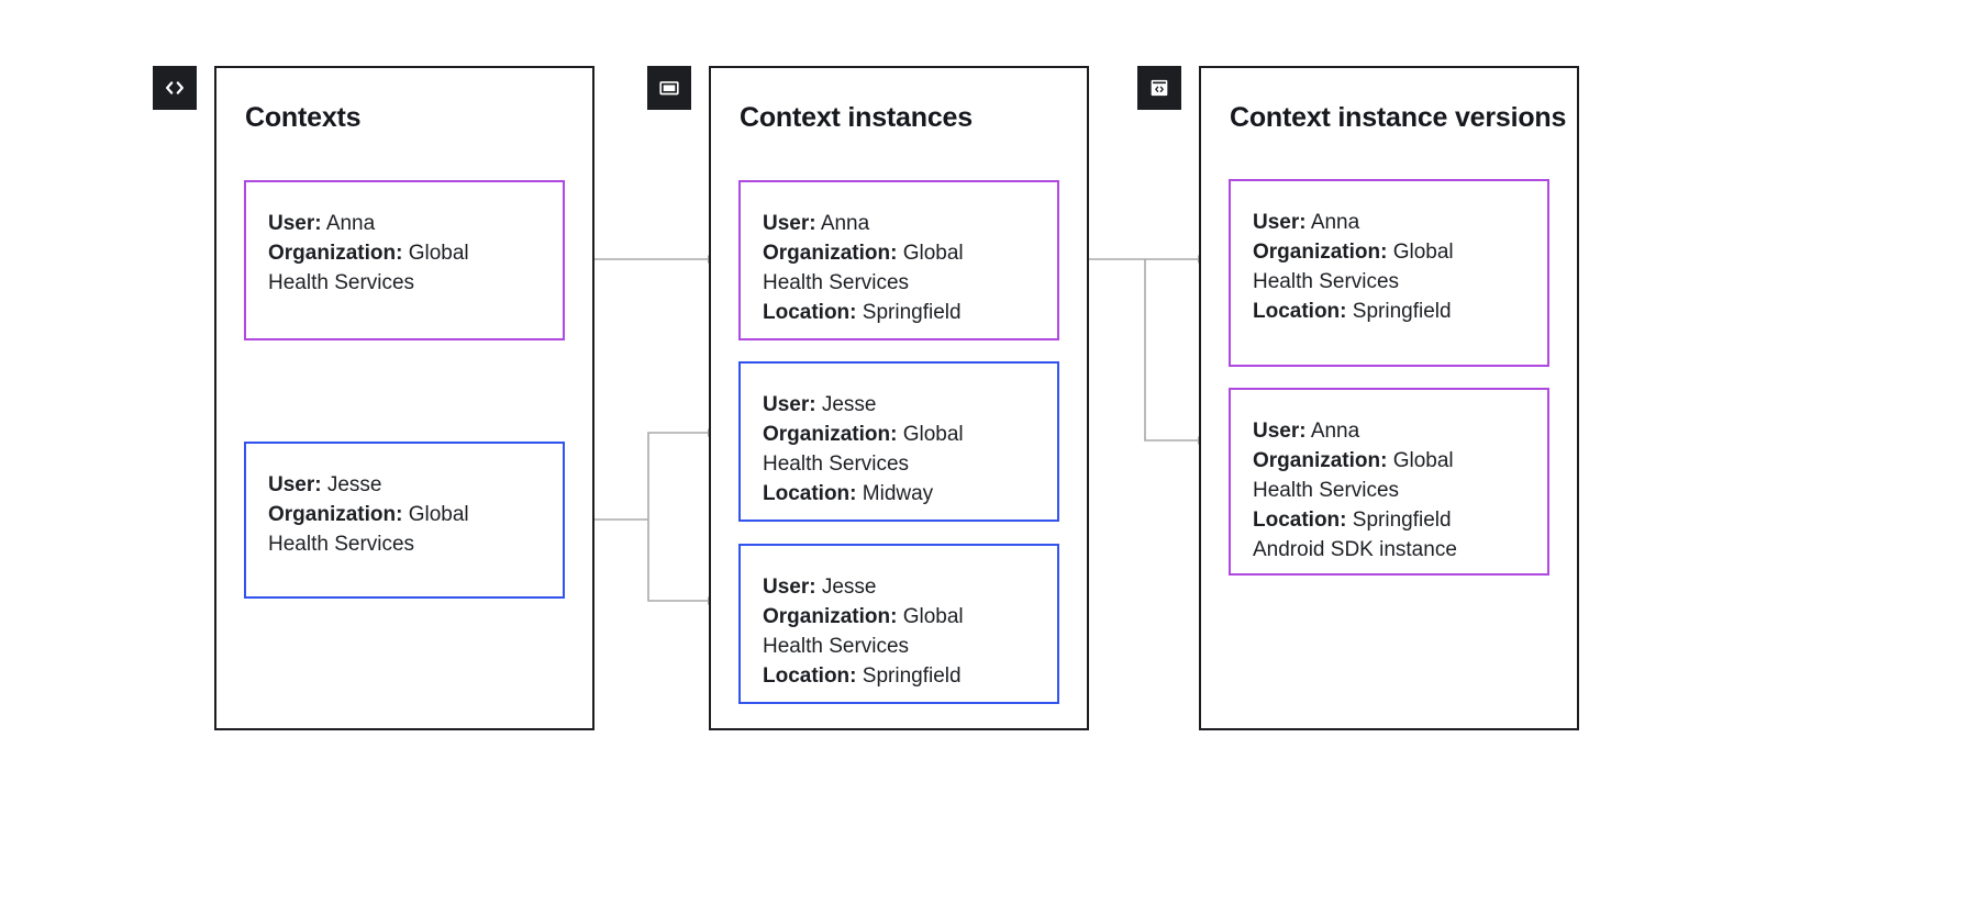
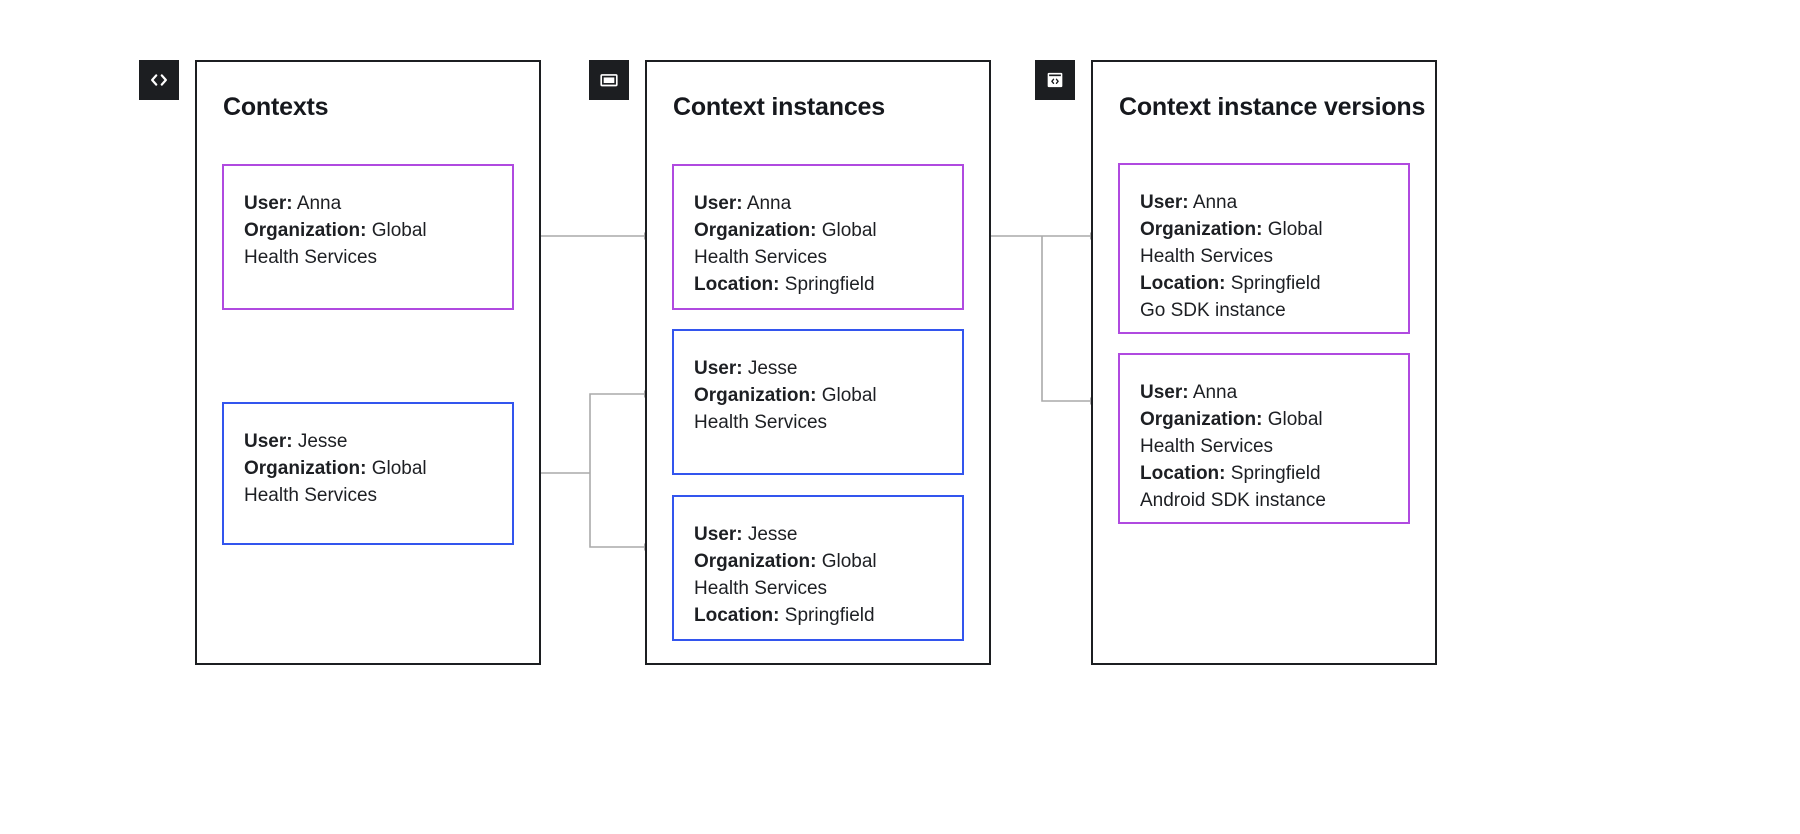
  Contexts
  User: Anna
  Organization: Global
  Health Services
  User: Jesse
  Organization: Global
  Health Services
  Context instances
  User: Anna
  Organization: Global
  Health Services
  Location: Springfield
  User: Jesse
  Organization: Global
  Health Services
- Location: Midway
  User: Jesse
  Organization: Global
  Health Services
  Location: Springfield
  Context instance versions
  User: Anna
  Organization: Global
  Health Services
  Location: Springfield
+ Go SDK instance
  User: Anna
  Organization: Global
  Health Services
  Location: Springfield
  Android SDK instance
